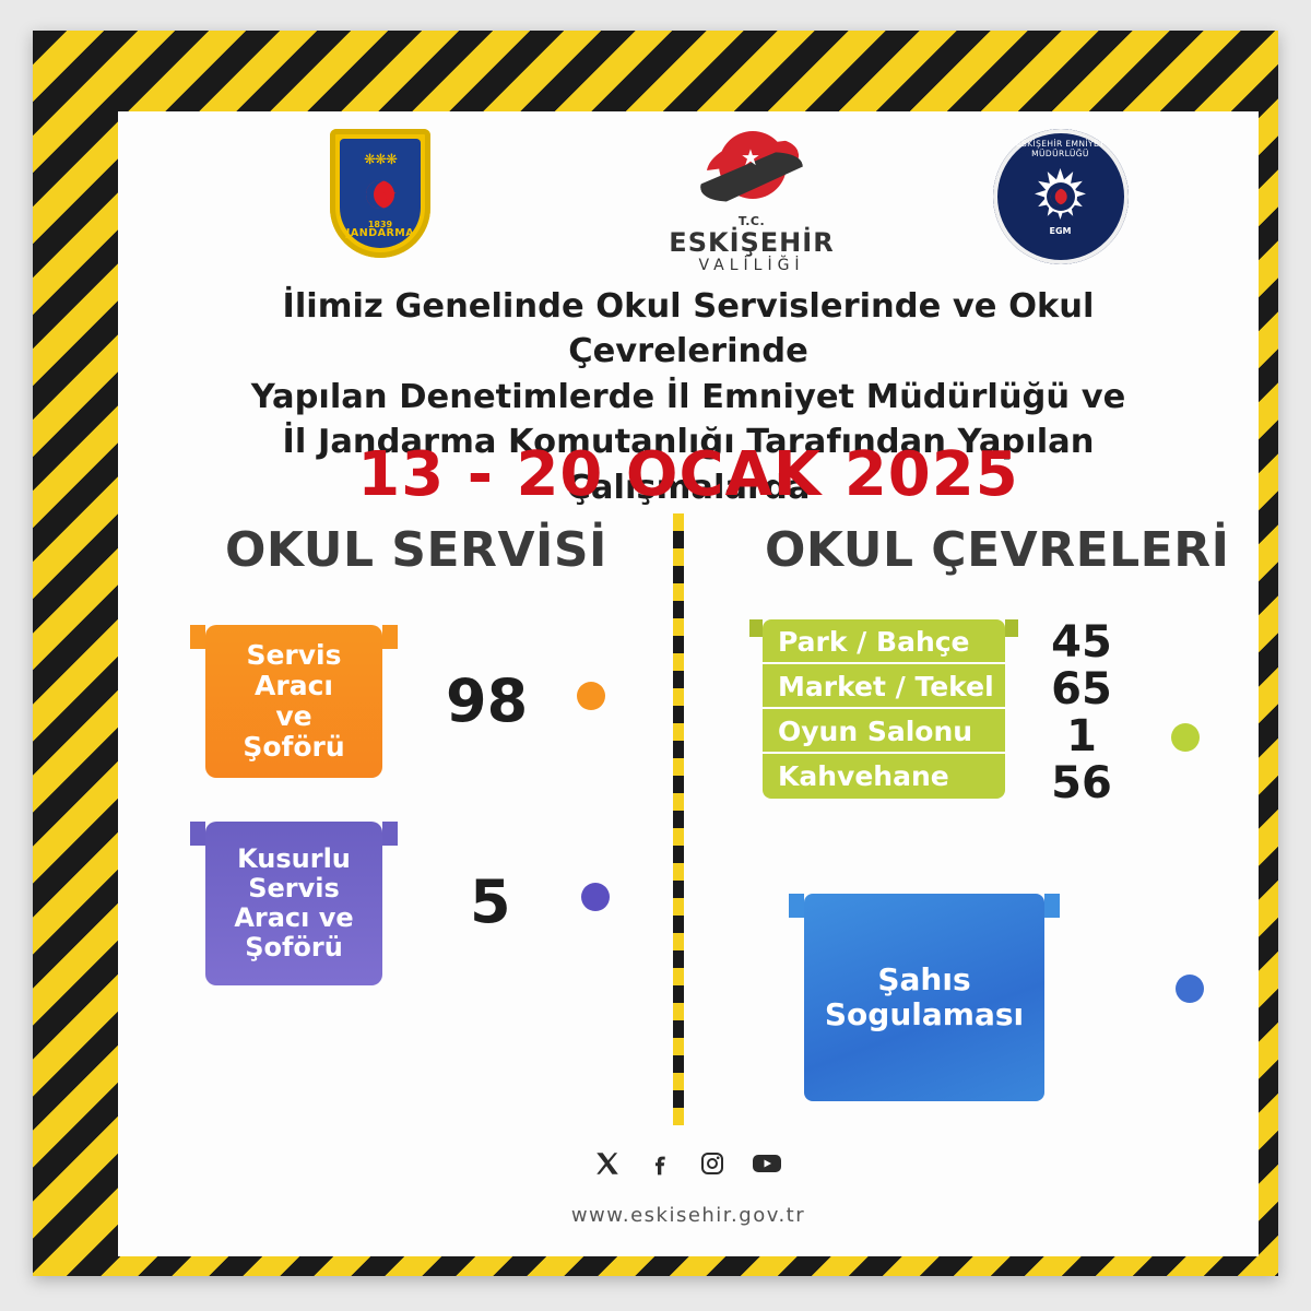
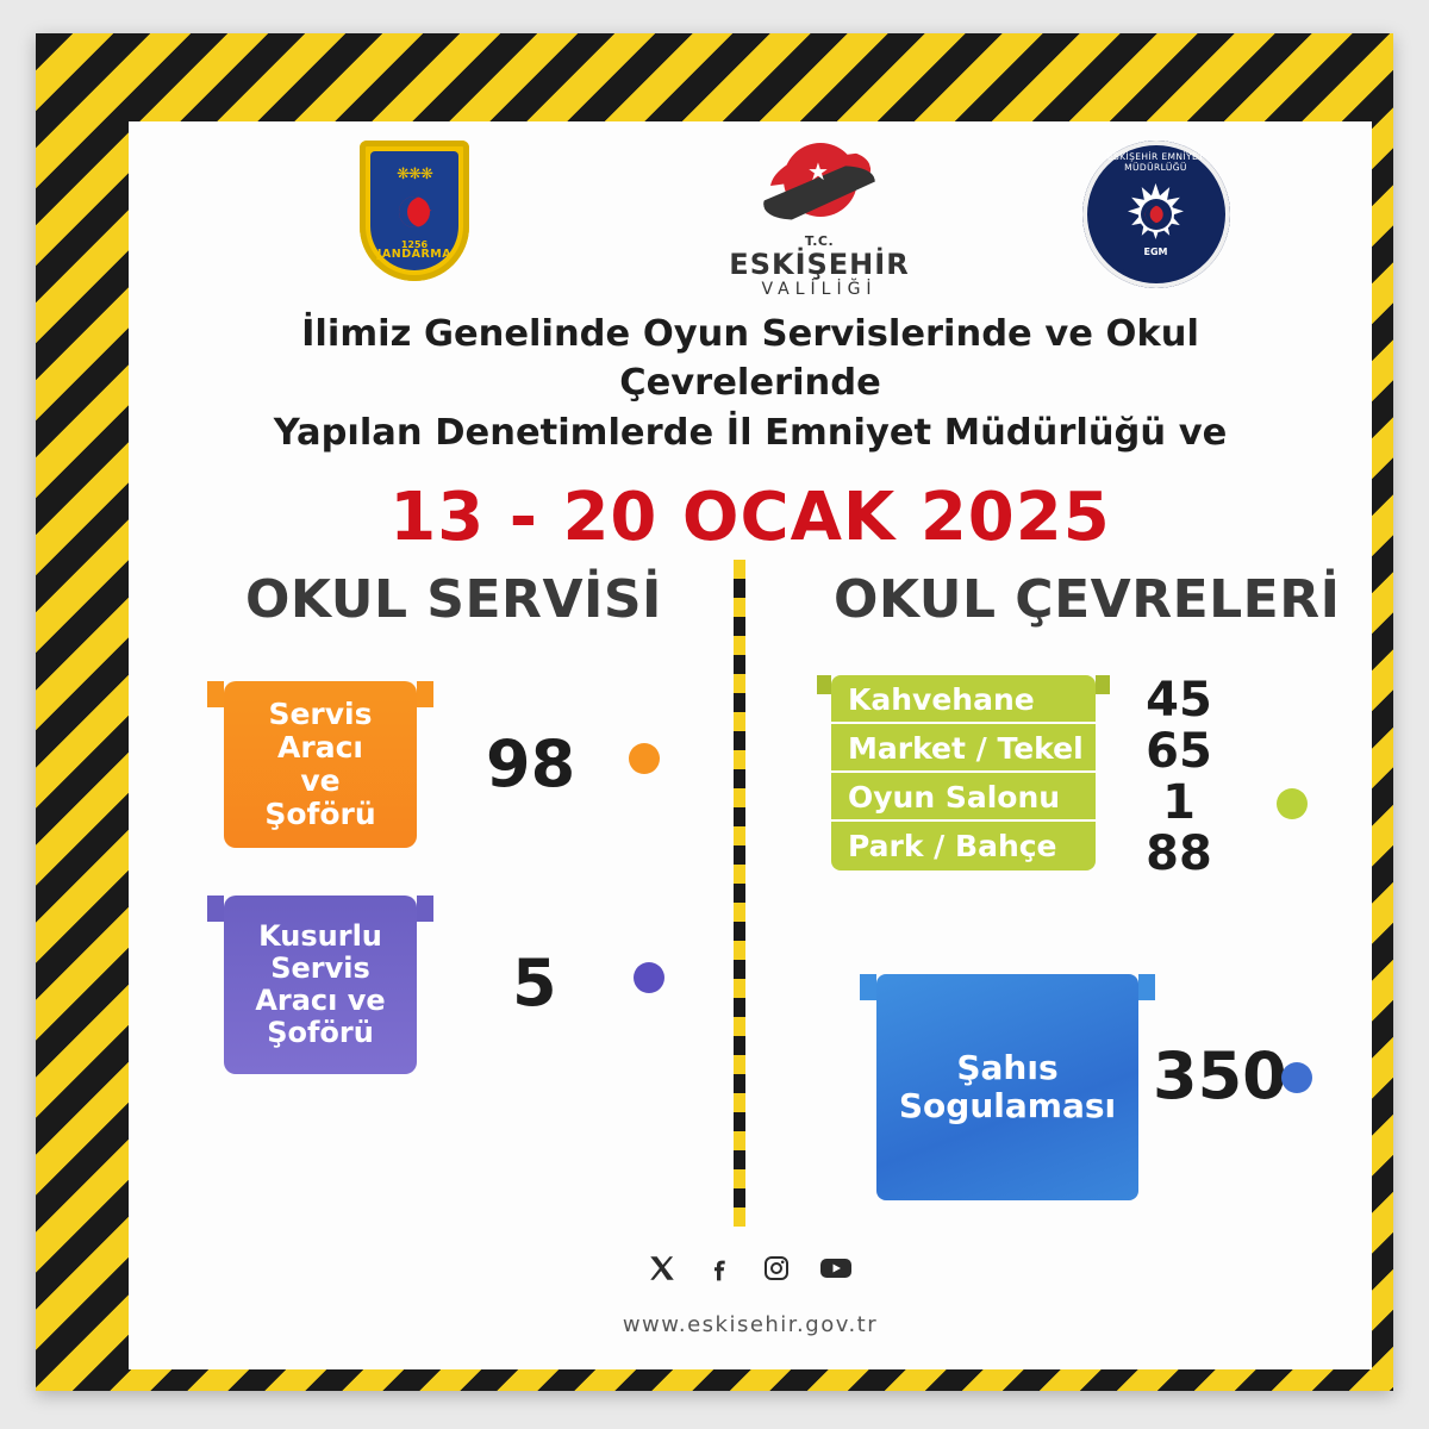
  ❋❋❋
  ★
- 1839
+ 1256
  JANDARMA
  ★
  T.C.
  ESKİŞEHİR
  VALİLİĞİ
  ESKİŞEHİR EMNİYET MÜDÜRLÜĞÜ
  EGM
- İlimiz Genelinde Okul Servislerinde ve Okul Çevrelerinde
+ İlimiz Genelinde Oyun Servislerinde ve Okul Çevrelerinde
  Yapılan Denetimlerde İl Emniyet Müdürlüğü ve
- İl Jandarma Komutanlığı Tarafından Yapılan Çalışmalarda
  13 - 20 OCAK 2025
  OKUL SERVİSİ
  OKUL ÇEVRELERİ
  Servis
  Aracı
  ve
  Şoförü
  98
  Kusurlu
  Servis
  Aracı ve
  Şoförü
  5
- Park / Bahçe
+ Kahvehane
  Market / Tekel
  Oyun Salonu
- Kahvehane
+ Park / Bahçe
  45
  65
  1
- 56
+ 88
  Şahıs
  Sogulaması
+ 350
  www.eskisehir.gov.tr
